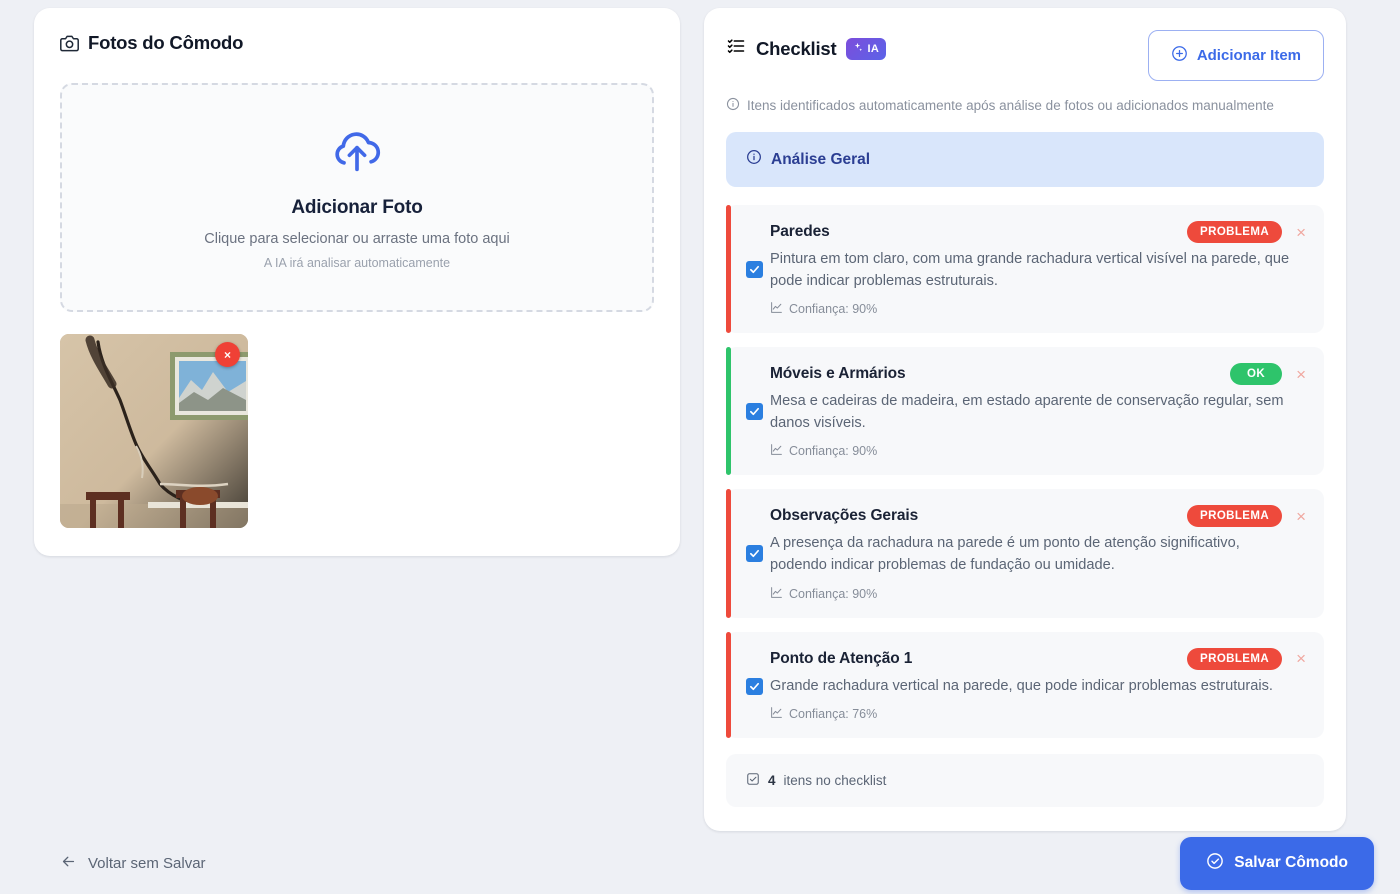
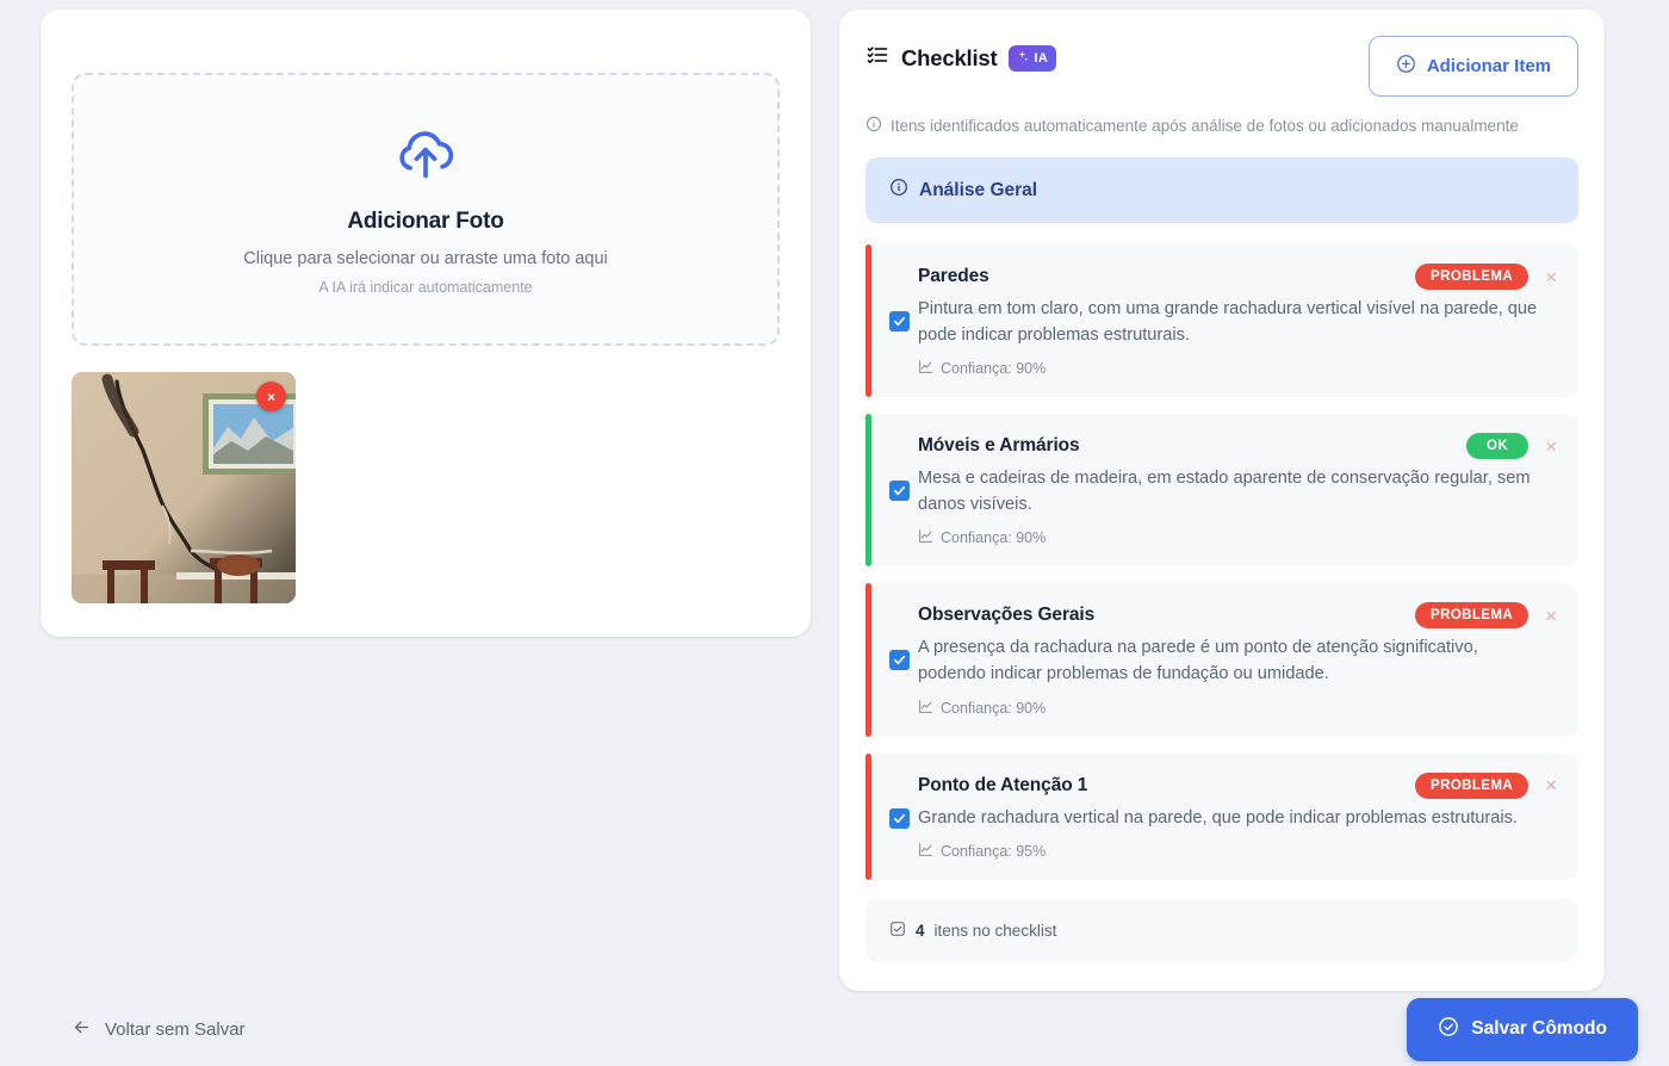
- Fotos do Cômodo
  Adicionar Foto
  Clique para selecionar ou arraste uma foto aqui
- A IA irá analisar automaticamente
+ A IA irá indicar automaticamente
  ×
  Checklist
  IA
  Adicionar Item
  Itens identificados automaticamente após análise de fotos ou adicionados manualmente
  Análise Geral
  Paredes
  PROBLEMA
  ×
  Pintura em tom claro, com uma grande rachadura vertical visível na parede, que pode indicar problemas estruturais.
  Confiança: 90%
  Móveis e Armários
  OK
  ×
  Mesa e cadeiras de madeira, em estado aparente de conservação regular, sem danos visíveis.
  Confiança: 90%
  Observações Gerais
  PROBLEMA
  ×
  A presença da rachadura na parede é um ponto de atenção significativo, podendo indicar problemas de fundação ou umidade.
  Confiança: 90%
  Ponto de Atenção 1
  PROBLEMA
  ×
  Grande rachadura vertical na parede, que pode indicar problemas estruturais.
- Confiança: 76%
+ Confiança: 95%
  4
  itens no checklist
  Voltar sem Salvar
  Salvar Cômodo
